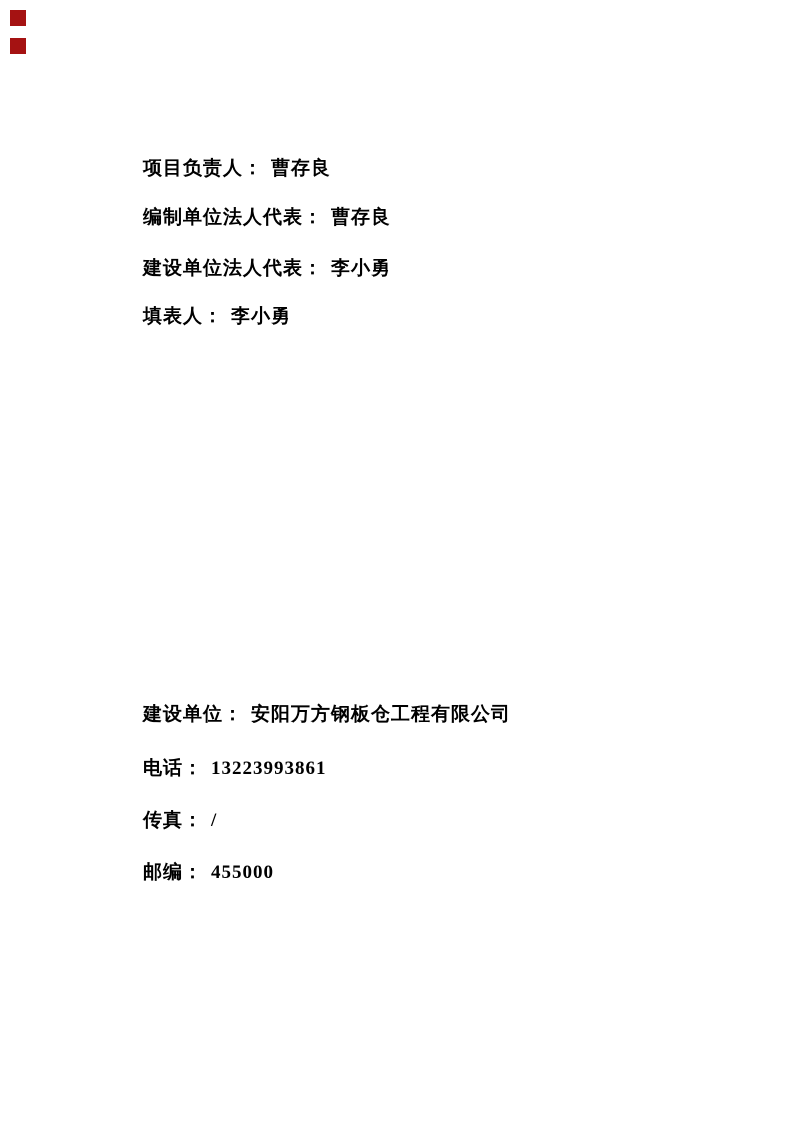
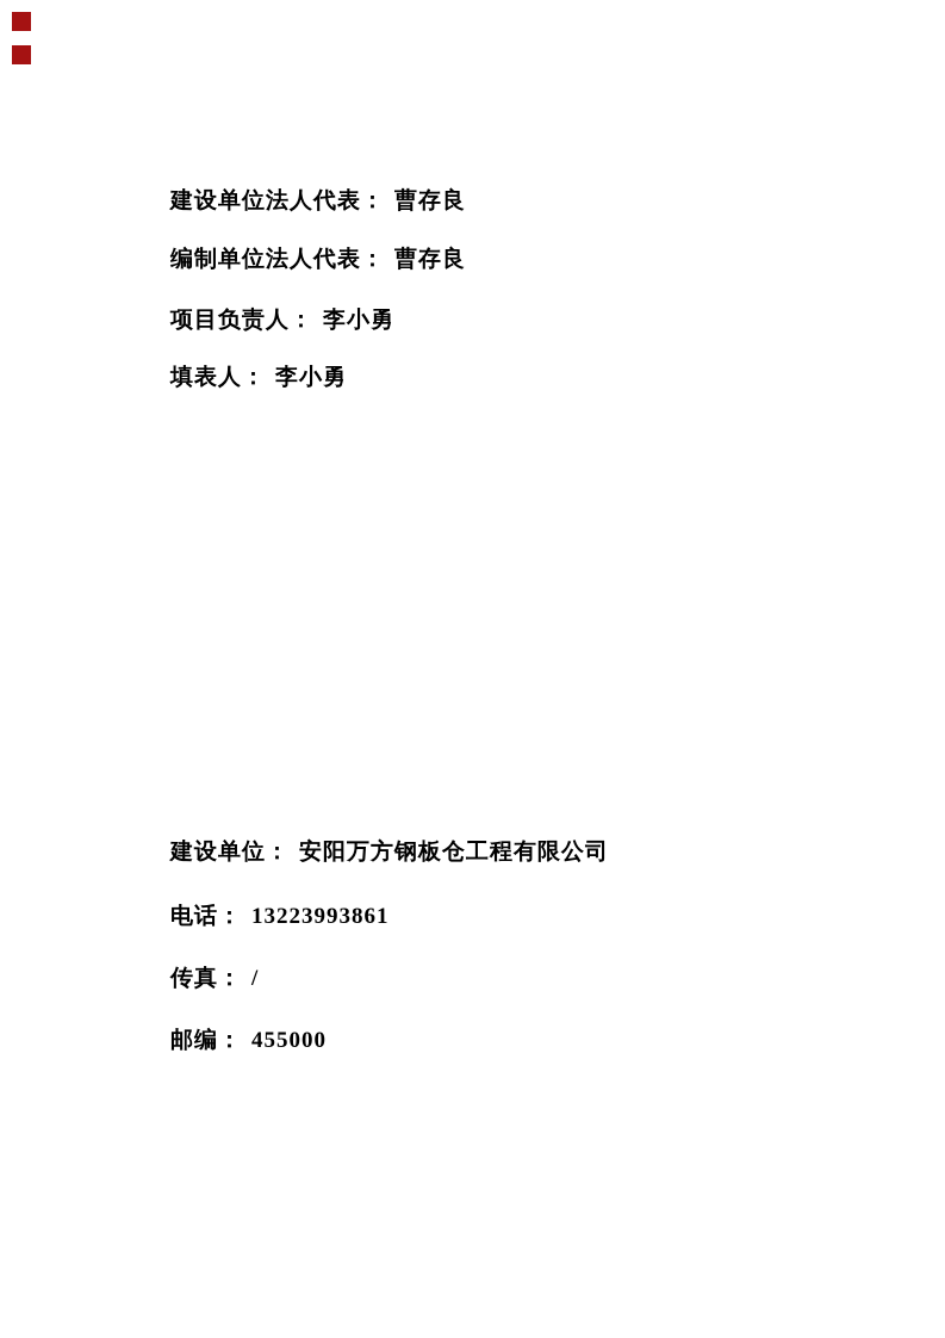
- 项目负责人： 曹存良
+ 建设单位法人代表： 曹存良
  编制单位法人代表： 曹存良
- 建设单位法人代表： 李小勇
+ 项目负责人： 李小勇
  填表人： 李小勇
  建设单位： 安阳万方钢板仓工程有限公司
  电话： 13223993861
  传真： /
  邮编： 455000
